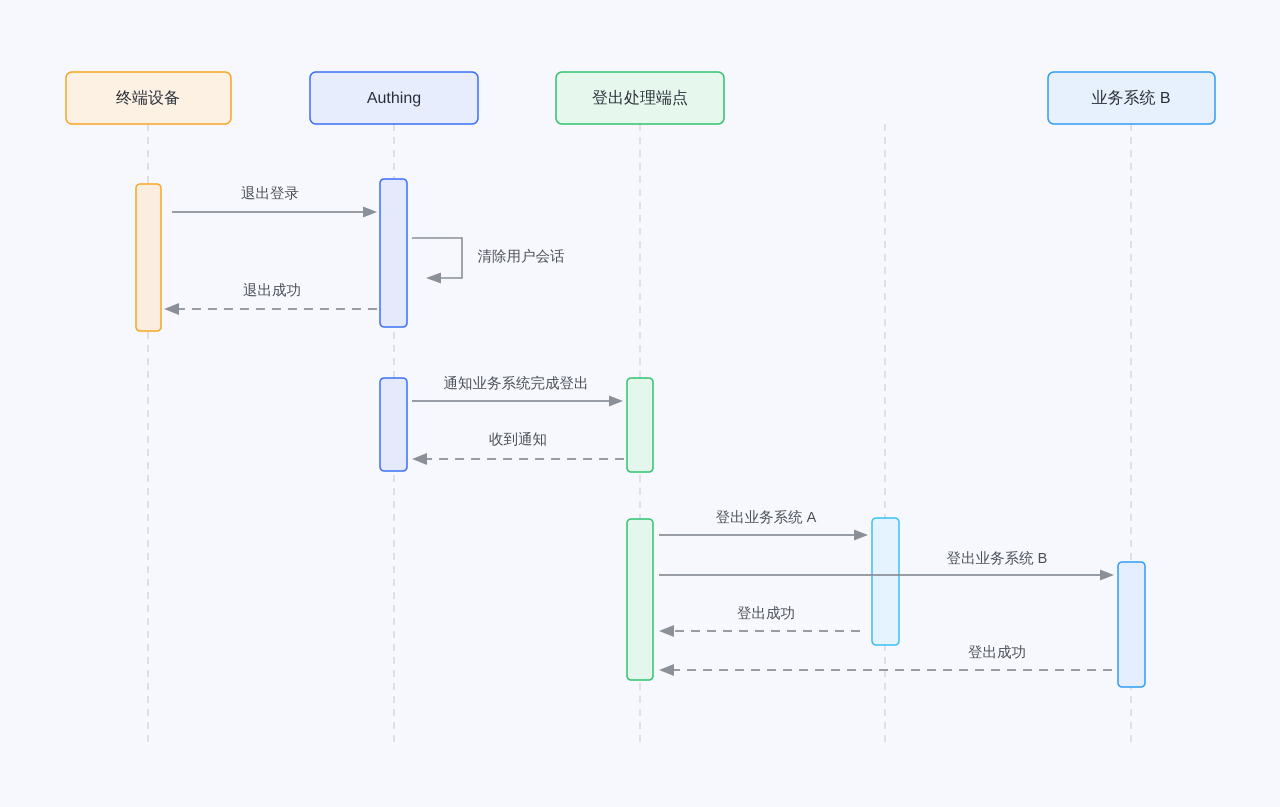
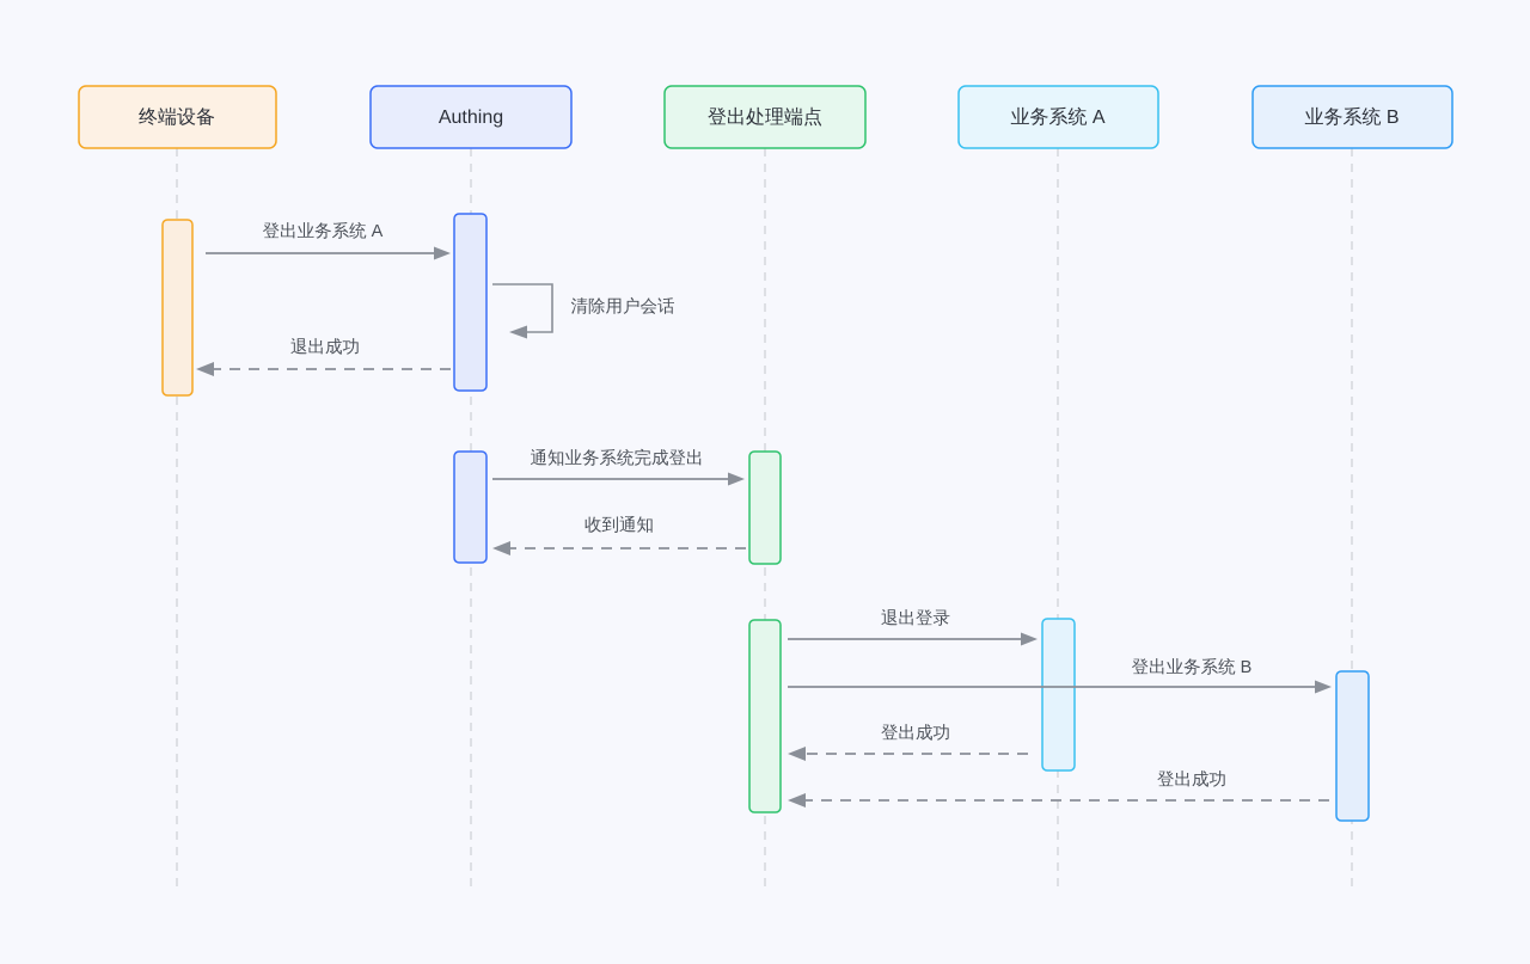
  终端设备
  Authing
  登出处理端点
+ 业务系统 A
  业务系统 B
- 退出登录
+ 登出业务系统 A
  清除用户会话
  退出成功
  通知业务系统完成登出
  收到通知
- 登出业务系统 A
+ 退出登录
  登出业务系统 B
  登出成功
  登出成功
